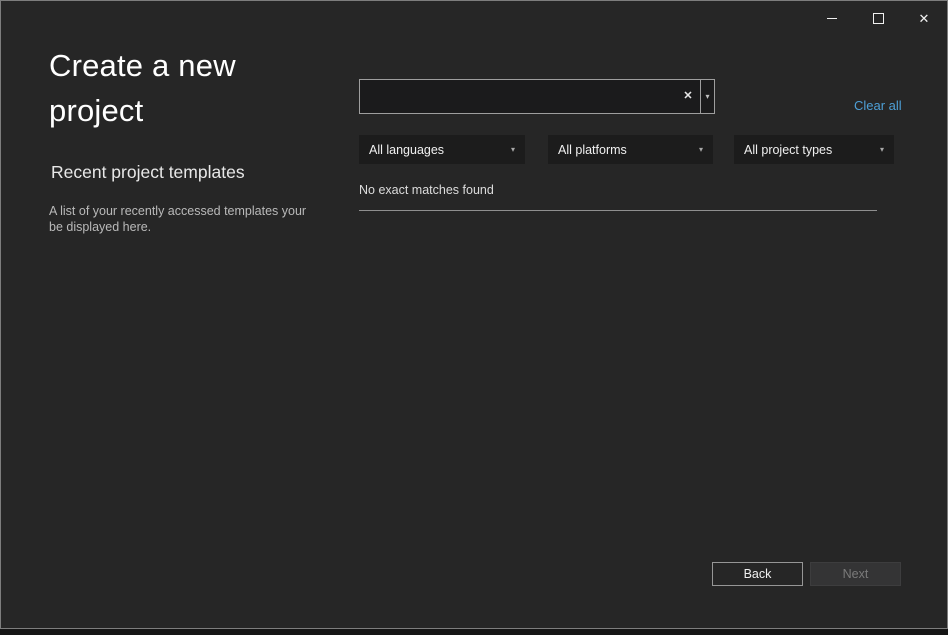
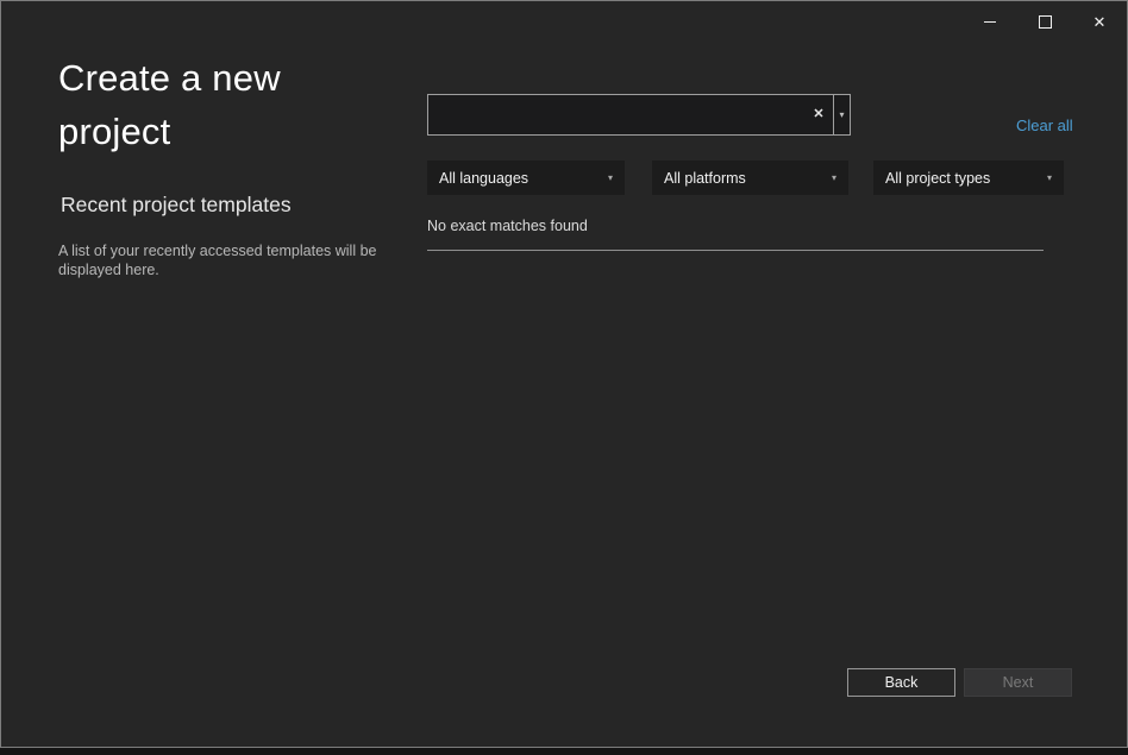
  ✕
  Create a new project
  Recent project templates
- A list of your recently accessed templates your be displayed here.
+ A list of your recently accessed templates will be displayed here.
  ✕
  ▾
  Clear all
  All languages
  ▾
  All platforms
  ▾
  All project types
  ▾
  No exact matches found
  Back
  Next
